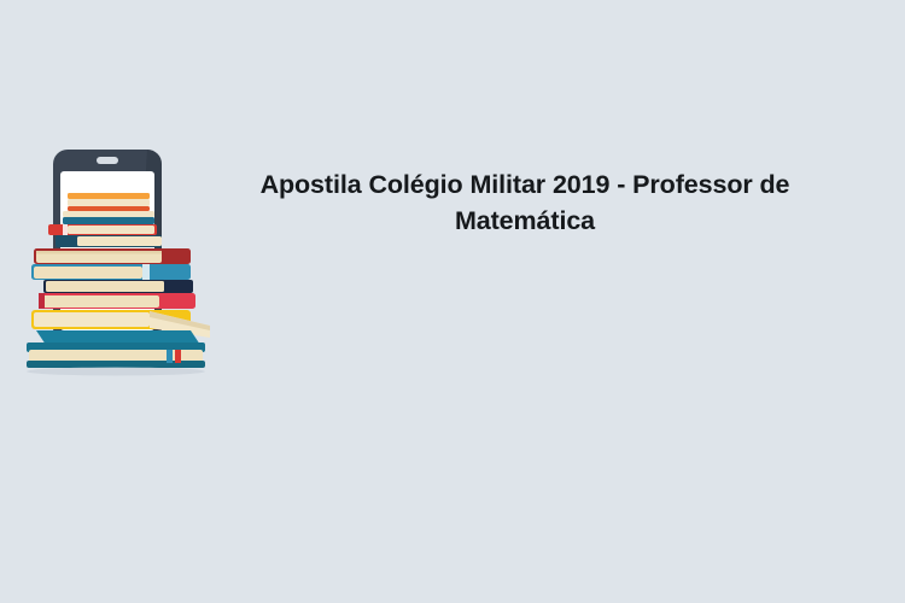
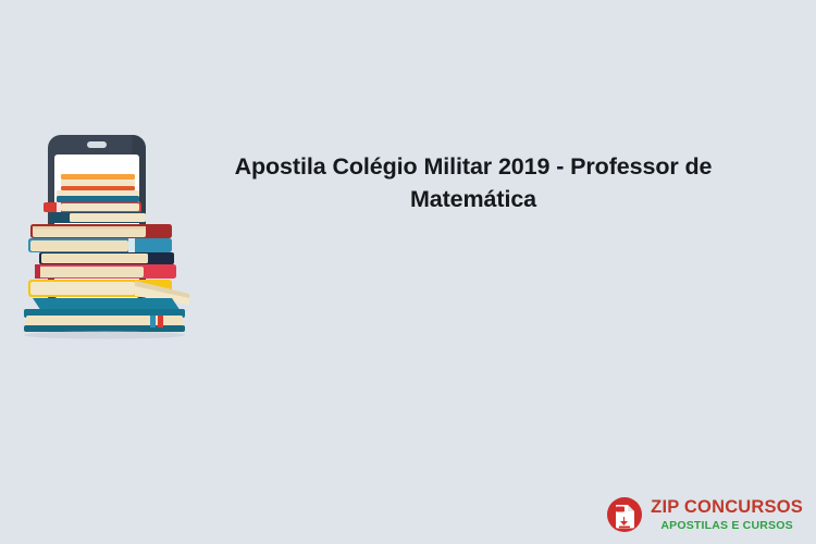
  Apostila Colégio Militar 2019 - Professor de Matemática
+ ZIP CONCURSOS
+ APOSTILAS E CURSOS
